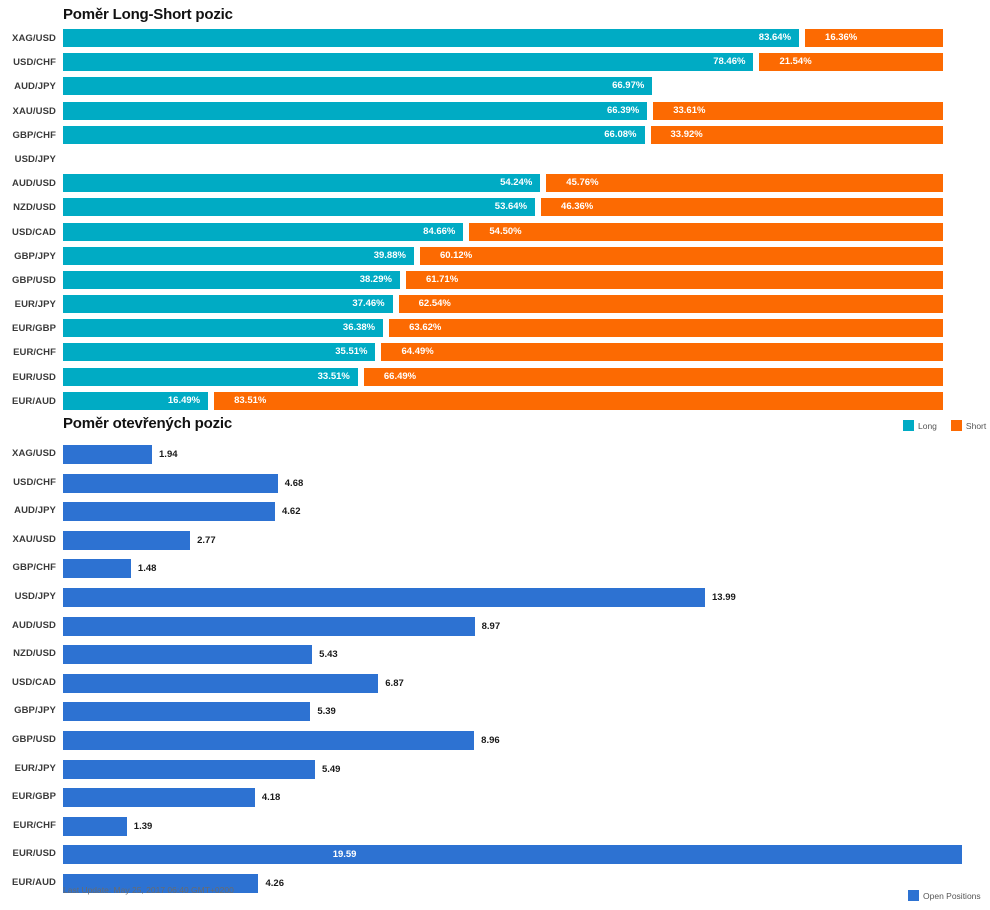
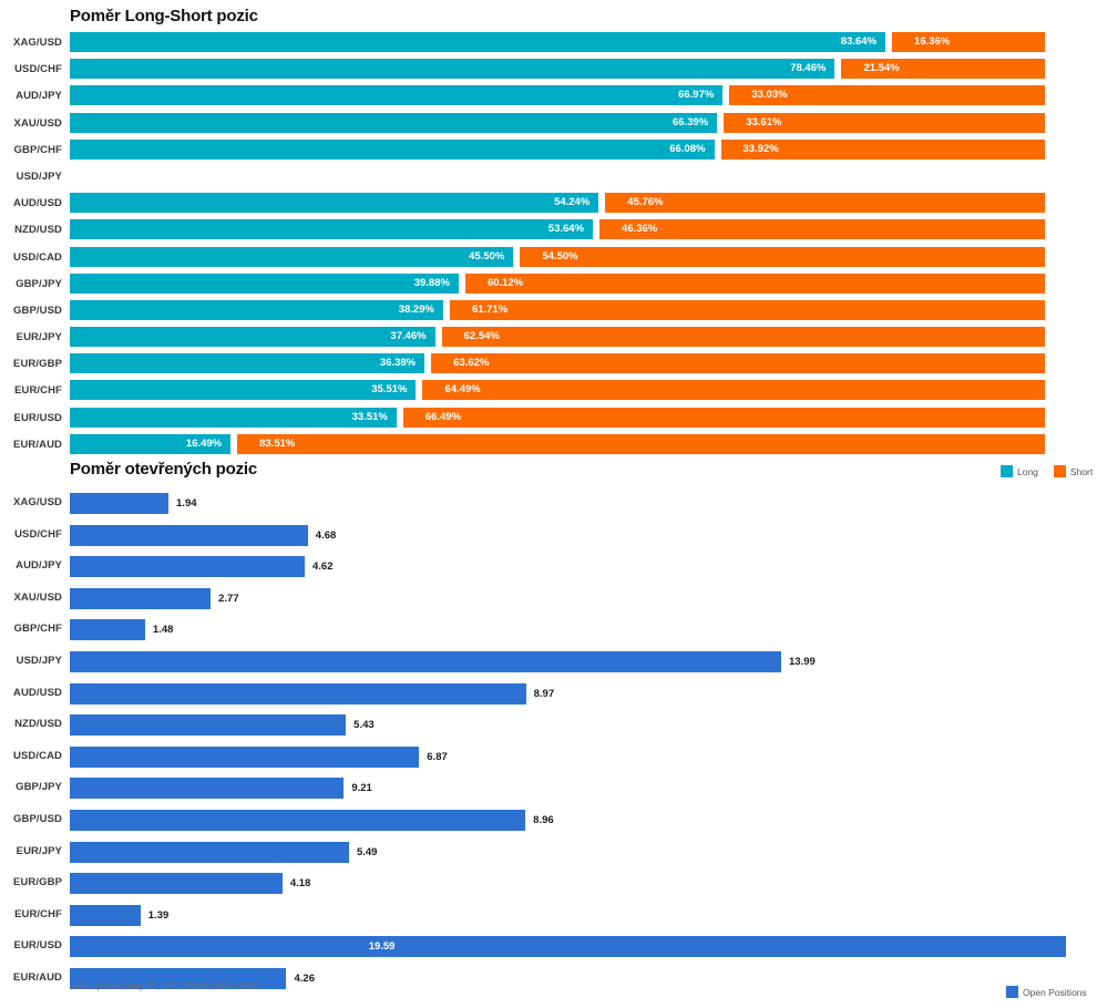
  Poměr Long-Short pozic
  XAG/USD
  83.64%
  16.36%
  USD/CHF
  78.46%
  21.54%
  AUD/JPY
  66.97%
+ 33.03%
  XAU/USD
  66.39%
  33.61%
  GBP/CHF
  66.08%
  33.92%
  USD/JPY
  AUD/USD
  54.24%
  45.76%
  NZD/USD
  53.64%
  46.36%
  USD/CAD
- 84.66%
+ 45.50%
  54.50%
  GBP/JPY
  39.88%
  60.12%
  GBP/USD
  38.29%
  61.71%
  EUR/JPY
  37.46%
  62.54%
  EUR/GBP
  36.38%
  63.62%
  EUR/CHF
  35.51%
  64.49%
  EUR/USD
  33.51%
  66.49%
  EUR/AUD
  16.49%
  83.51%
  Long
  Short
  Poměr otevřených pozic
  XAG/USD
  1.94
  USD/CHF
  4.68
  AUD/JPY
  4.62
  XAU/USD
  2.77
  GBP/CHF
  1.48
  USD/JPY
  13.99
  AUD/USD
  8.97
  NZD/USD
  5.43
  USD/CAD
  6.87
  GBP/JPY
- 5.39
+ 9.21
  GBP/USD
  8.96
  EUR/JPY
  5.49
  EUR/GBP
  4.18
  EUR/CHF
  1.39
  EUR/USD
  19.59
  EUR/AUD
  4.26
  Open Positions
  Last Update: May 25, 2017 06:40 GMT+0200
